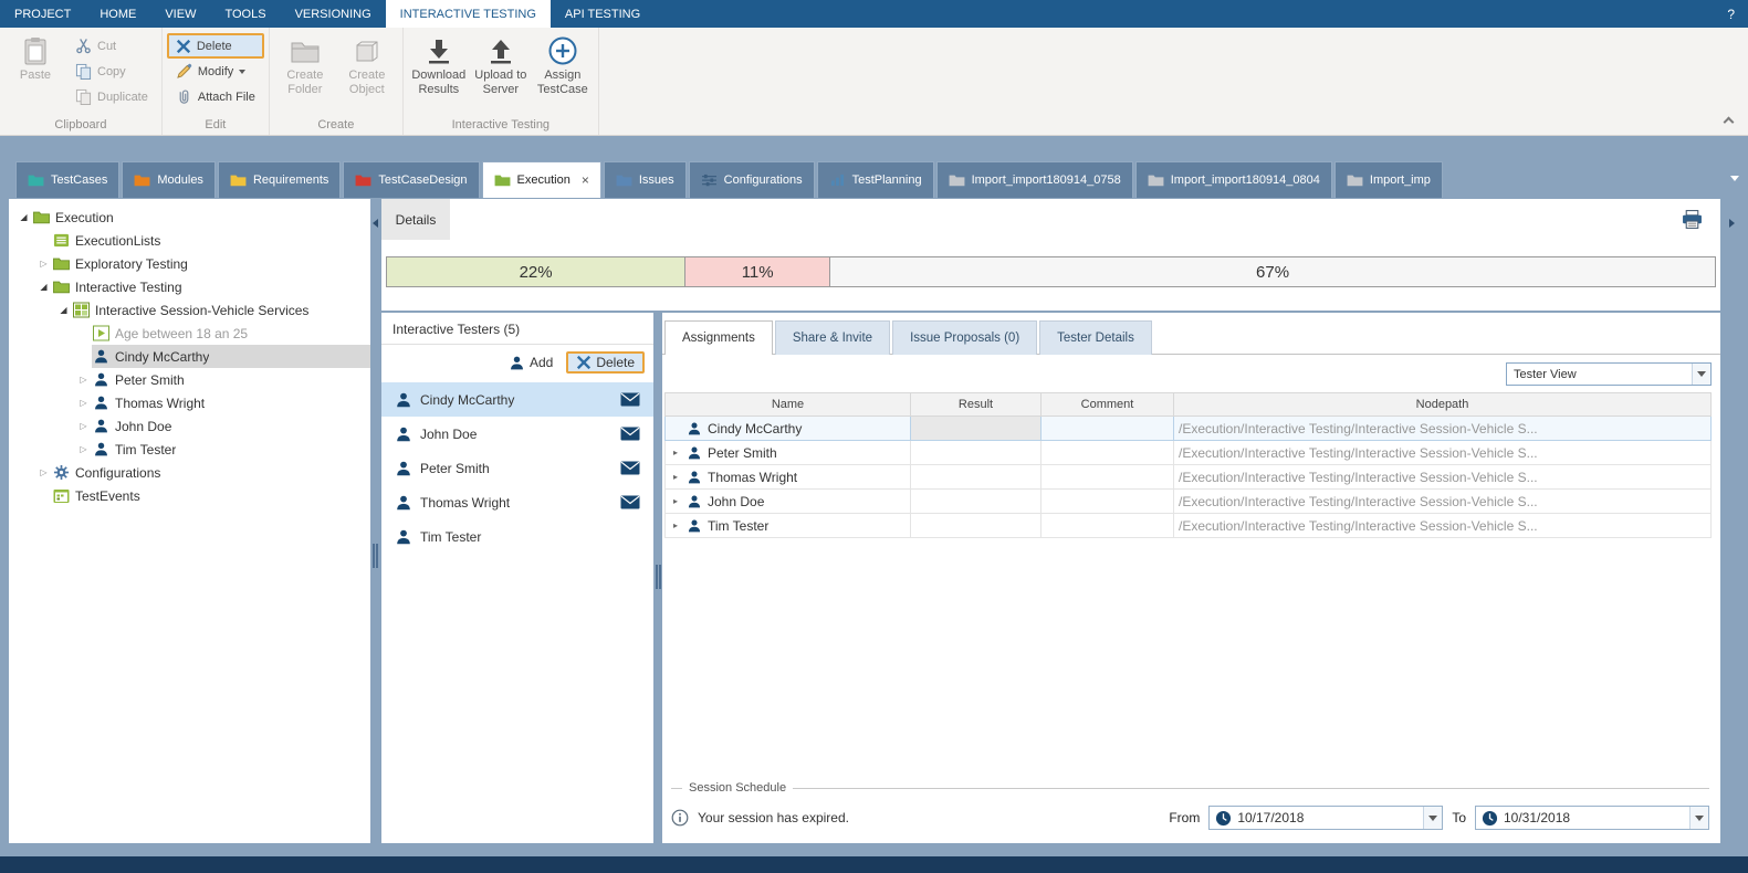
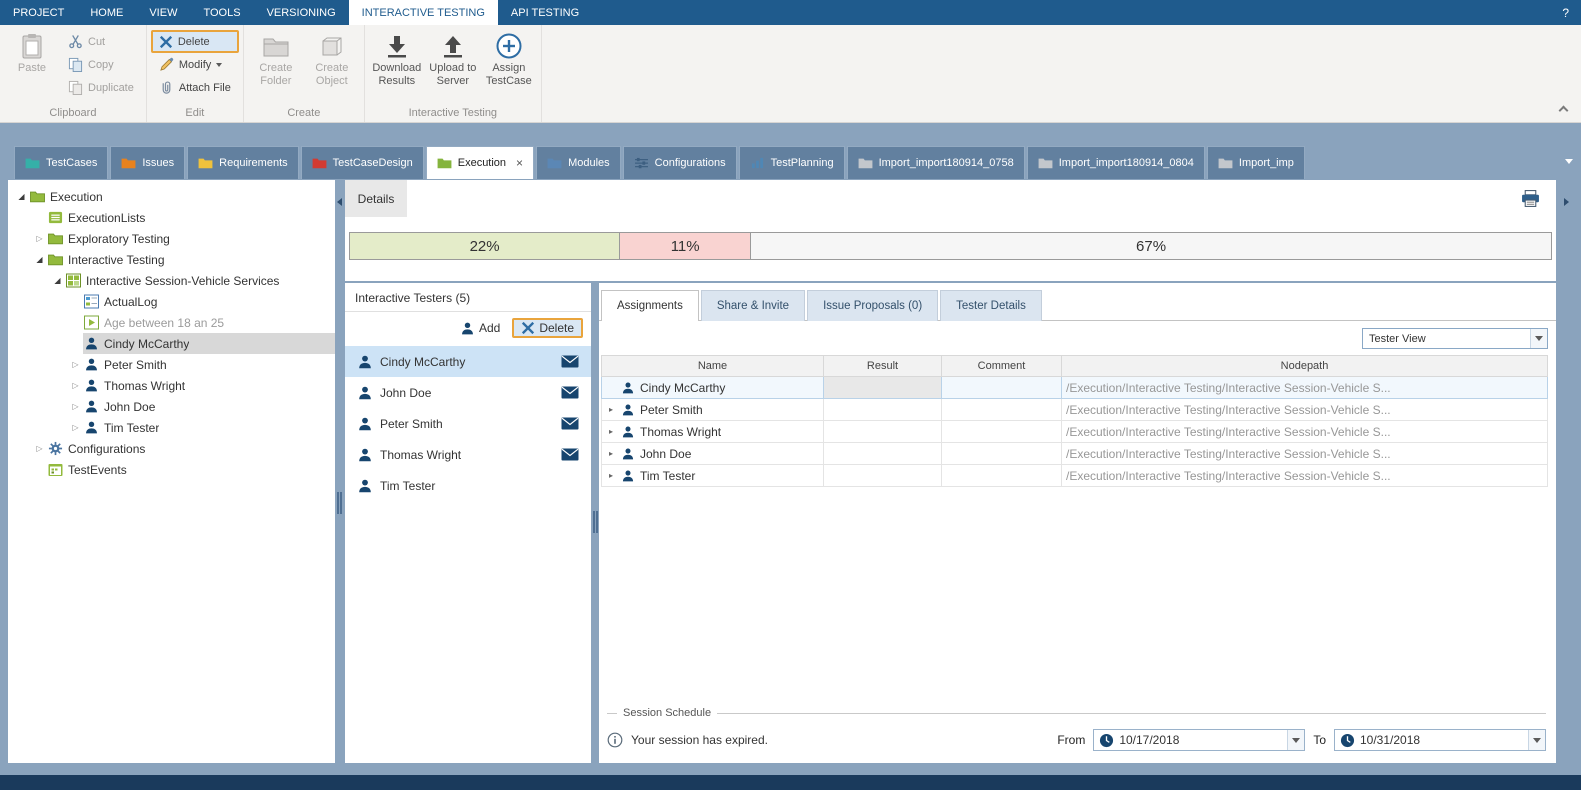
  PROJECT
  HOME
  VIEW
  TOOLS
  VERSIONING
  INTERACTIVE TESTING
  API TESTING
  ?
  Paste
  Cut
  Copy
  Duplicate
  Clipboard
  Delete
  Modify
  Attach File
  Edit
  Create Folder
  Create Object
  Create
  Download Results
  Upload to Server
  Assign TestCase
  Interactive Testing
  TestCases
- Modules
+ Issues
  Requirements
  TestCaseDesign
  Execution
  ×
- Issues
+ Modules
  Configurations
  TestPlanning
  Import_import180914_0758
  Import_import180914_0804
  Import_imp
  ◢
  Execution
  ExecutionLists
  ▷
  Exploratory Testing
  ◢
  Interactive Testing
  ◢
  Interactive Session-Vehicle Services
+ ActualLog
  Age between 18 an 25
  Cindy McCarthy
  ▷
  Peter Smith
  ▷
  Thomas Wright
  ▷
  John Doe
  ▷
  Tim Tester
  ▷
  Configurations
  TestEvents
  Details
  22%
  11%
  67%
  Interactive Testers (5)
  Add
  Delete
  Cindy McCarthy
  John Doe
  Peter Smith
  Thomas Wright
  Tim Tester
  Assignments
  Share & Invite
  Issue Proposals (0)
  Tester Details
  Tester View
  Name	Result	Comment	Nodepath
  Cindy McCarthy			/Execution/Interactive Testing/Interactive Session-Vehicle S...
  ▸ Peter Smith			/Execution/Interactive Testing/Interactive Session-Vehicle S...
  ▸ Thomas Wright			/Execution/Interactive Testing/Interactive Session-Vehicle S...
  ▸ John Doe			/Execution/Interactive Testing/Interactive Session-Vehicle S...
  ▸ Tim Tester			/Execution/Interactive Testing/Interactive Session-Vehicle S...
  Session Schedule
  Your session has expired.
  From
  10/17/2018
  To
  10/31/2018
